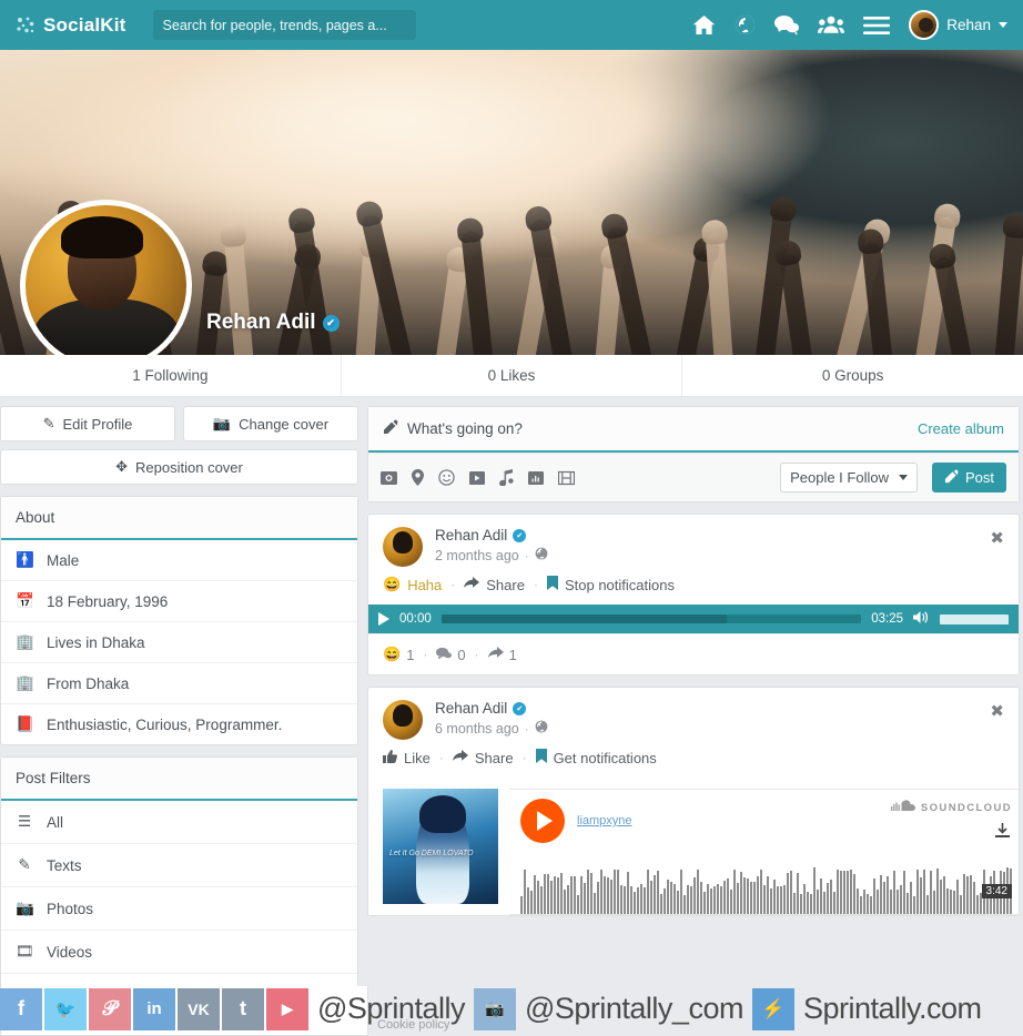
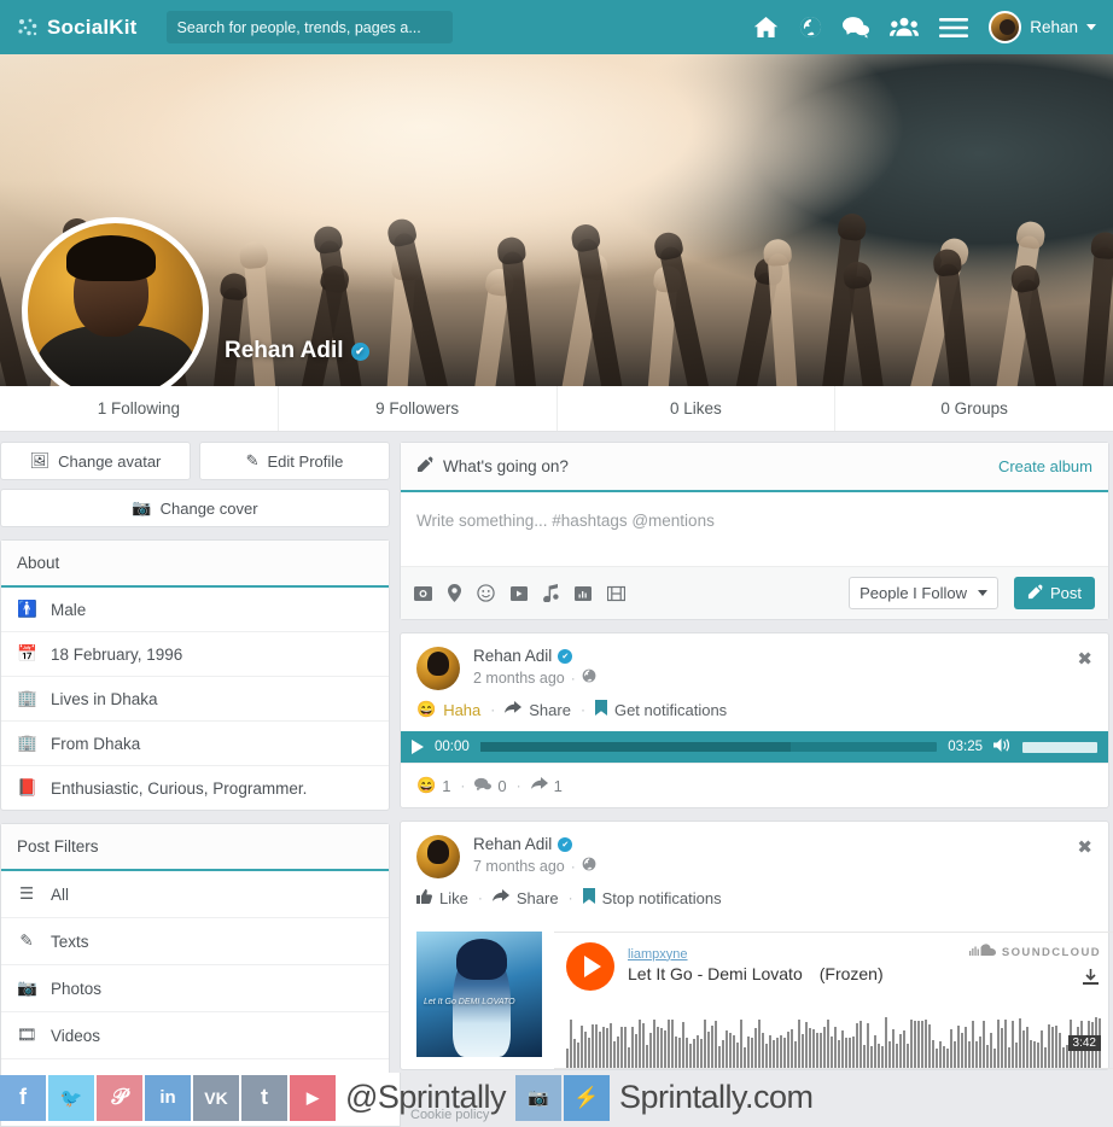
  SocialKit
  Search for people, trends, pages a...
  Rehan
  Rehan Adil
  ✔
  1 Following
+ 9 Followers
  0 Likes
  0 Groups
+ 🖼
+ Change avatar
  ✎
  Edit Profile
  📷
  Change cover
- ✥
- Reposition cover
  About
  🚹
  Male
  📅
  18 February, 1996
  🏢
  Lives in Dhaka
  🏢
  From Dhaka
  📕
  Enthusiastic, Curious, Programmer.
  Post Filters
  ☰
  All
  ✎
  Texts
  📷
  Photos
  🎞
  Videos
  What's going on?
  Create album
+ Write something... #hashtags @mentions
  People I Follow
  Post
  Rehan Adil
  2 months ago
  ·
  ✖
  😄
  Haha
  ·
  Share
  ·
- Stop notifications
+ Get notifications
  00:00
  03:25
  😄
  1
  ·
  0
  ·
  1
  Rehan Adil
- 6 months ago
+ 7 months ago
  ·
  ✖
  Like
  ·
  Share
  ·
- Get notifications
+ Stop notifications
  liampxyne
+ Let It Go - Demi Lovato (Frozen)
  SOUNDCLOUD
  3:42
  Cookie policy
  f
  🐦
  𝒫
  in
  VK
  t
  ▶
  @Sprintally
  📷
- @Sprintally_com
  ⚡
  Sprintally.com
